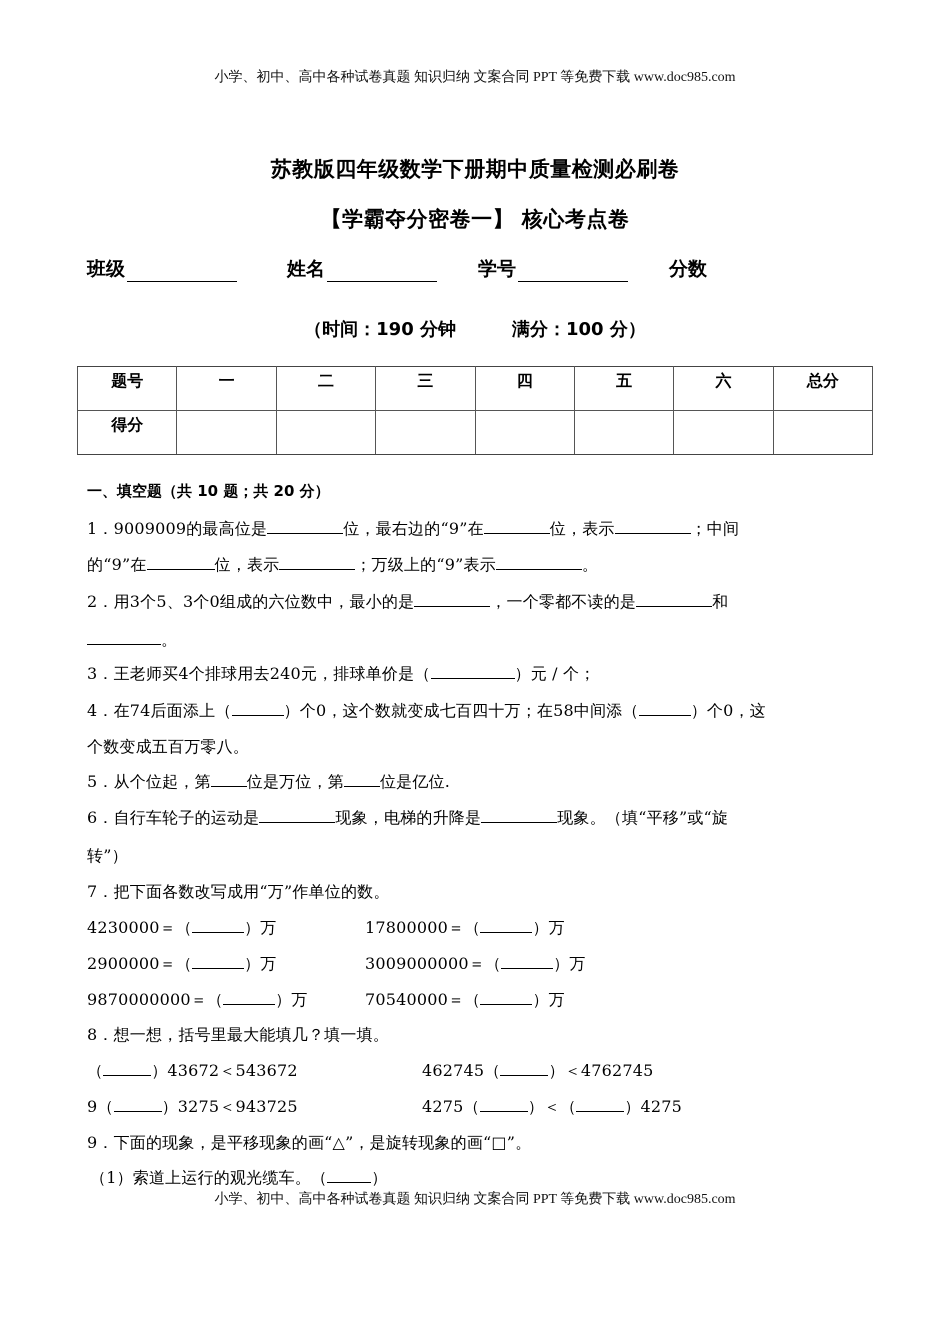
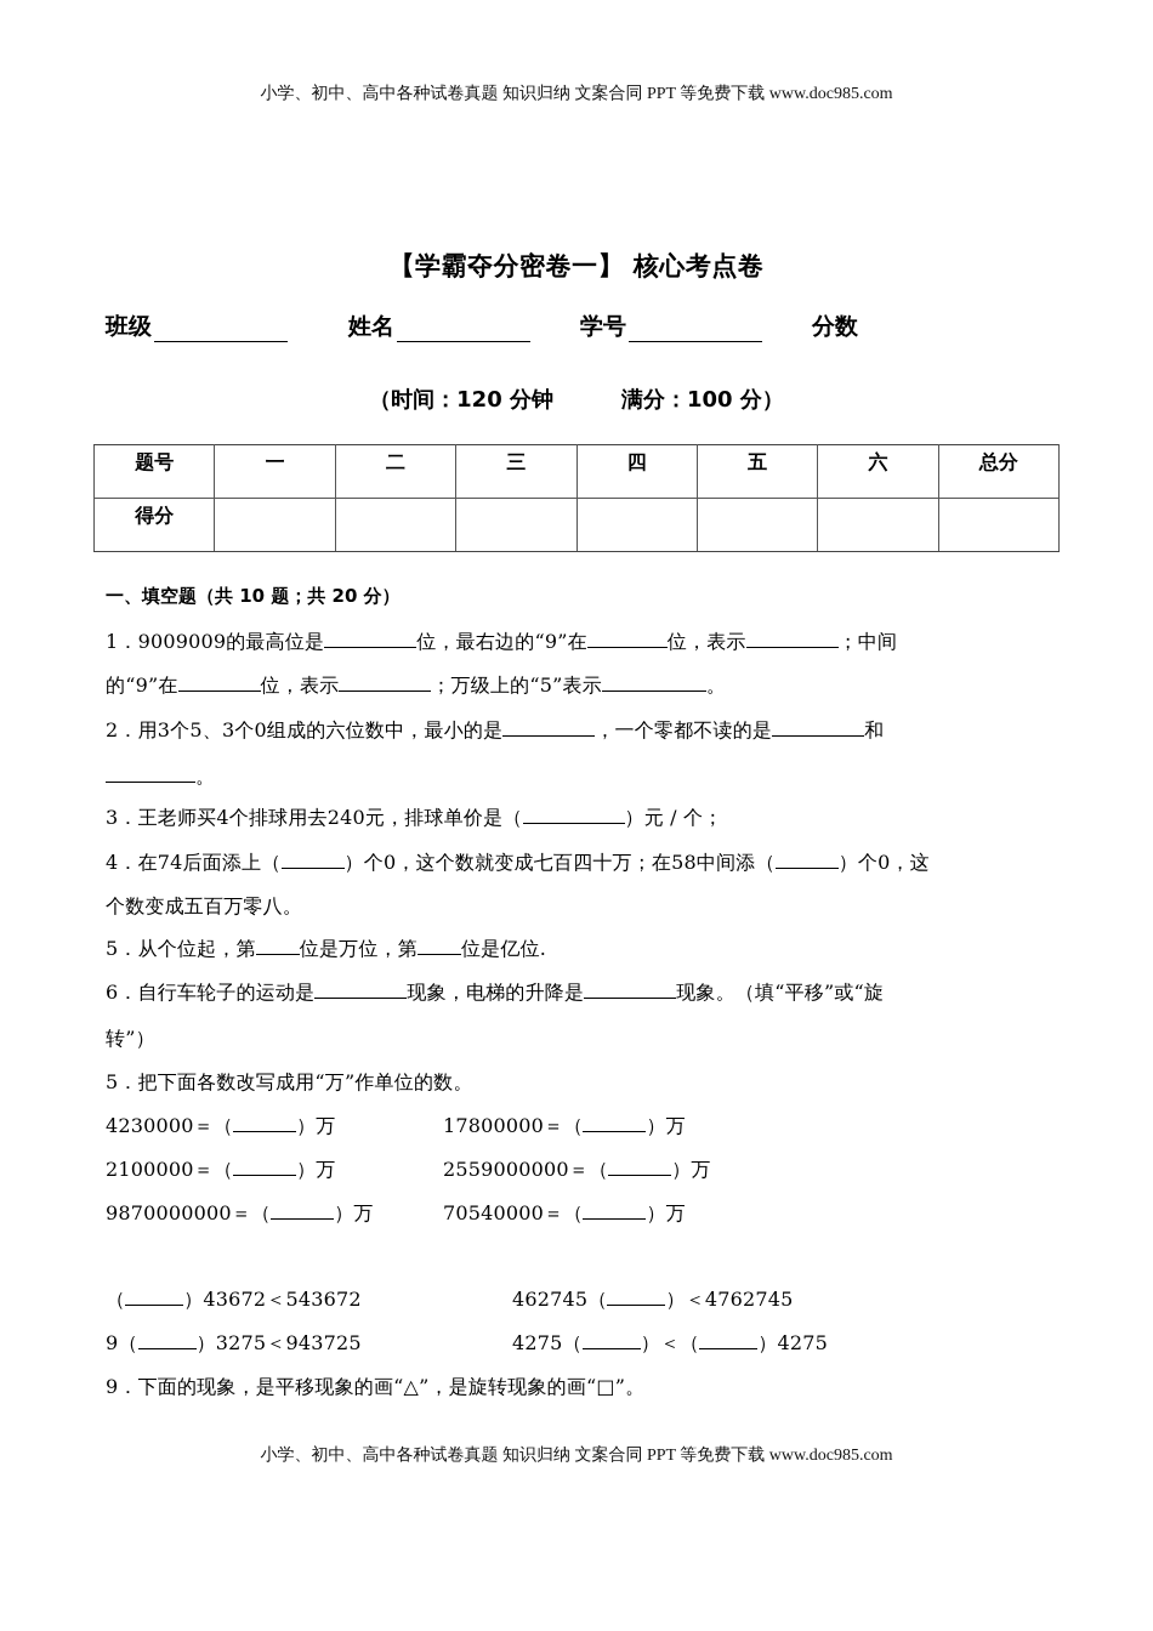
  小学、初中、高中各种试卷真题 知识归纳 文案合同 PPT 等免费下载 www.doc985.com
- 苏教版四年级数学下册期中质量检测必刷卷
  【学霸夺分密卷一】 核心考点卷
  班级
  姓名
  学号
  分数
- （时间：190 分钟 满分：100 分）
+ （时间：120 分钟 满分：100 分）
  题号	一	二	三	四	五	六	总分
  得分
  一、填空题（共 10 题；共 20 分）
  1．9009009的最高位是 位，最右边的“9”在 位，表示 ；中间
- 的“9”在 位，表示 ；万级上的“9”表示 。
+ 的“9”在 位，表示 ；万级上的“5”表示 。
  2．用3个5、3个0组成的六位数中，最小的是 ，一个零都不读的是 和
  。
  3．王老师买4个排球用去240元，排球单价是（ ）元 / 个；
  4．在74后面添上（ ）个0，这个数就变成七百四十万；在58中间添（ ）个0，这
  个数变成五百万零八。
  5．从个位起，第 位是万位，第 位是亿位.
  6．自行车轮子的运动是 现象，电梯的升降是 现象。（填“平移”或“旋
  转”）
- 7．把下面各数改写成用“万”作单位的数。
+ 5．把下面各数改写成用“万”作单位的数。
  4230000＝（ ）万
  17800000＝（ ）万
- 2900000＝（ ）万
+ 2100000＝（ ）万
- 3009000000＝（ ）万
+ 2559000000＝（ ）万
  9870000000＝（ ）万
  70540000＝（ ）万
- 8．想一想，括号里最大能填几？填一填。
  （ ）43672＜543672
  462745（ ）＜4762745
  9（ ）3275＜943725
  4275（ ）＜（ ）4275
  9．下面的现象，是平移现象的画“△”，是旋转现象的画“□”。
- （1）索道上运行的观光缆车。（ ）
  小学、初中、高中各种试卷真题 知识归纳 文案合同 PPT 等免费下载 www.doc985.com
